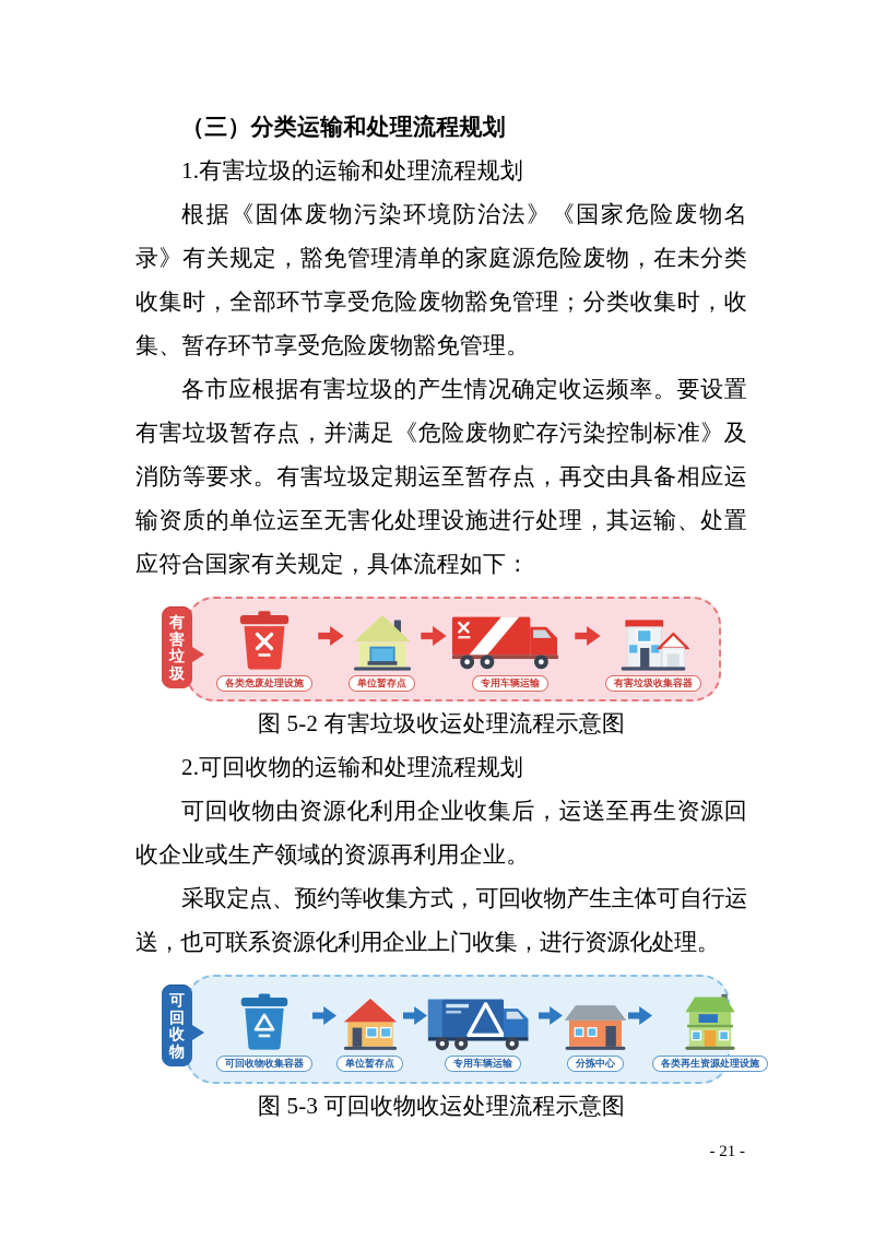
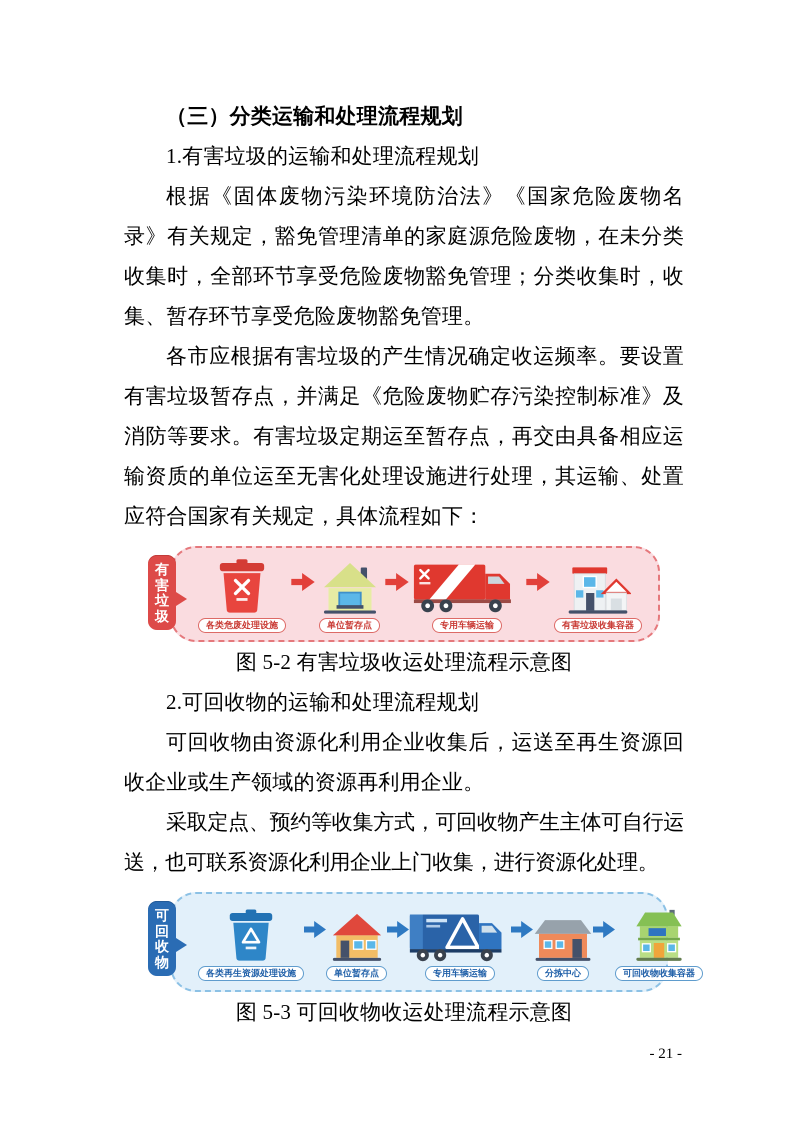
  （三）分类运输和处理流程规划
  1.有害垃圾的运输和处理流程规划
  根据《固体废物污染环境防治法》《国家危险废物名录》有关规定，豁免管理清单的家庭源危险废物，在未分类收集时，全部环节享受危险废物豁免管理；分类收集时，收集、暂存环节享受危险废物豁免管理。
  各市应根据有害垃圾的产生情况确定收运频率。要设置有害垃圾暂存点，并满足《危险废物贮存污染控制标准》及消防等要求。有害垃圾定期运至暂存点，再交由具备相应运输资质的单位运至无害化处理设施进行处理，其运输、处置应符合国家有关规定，具体流程如下：
  有害垃圾
  各类危废处理设施
  单位暂存点
  专用车辆运输
  有害垃圾收集容器
  图 5-2 有害垃圾收运处理流程示意图
  2.可回收物的运输和处理流程规划
  可回收物由资源化利用企业收集后，运送至再生资源回收企业或生产领域的资源再利用企业。
  采取定点、预约等收集方式，可回收物产生主体可自行运送，也可联系资源化利用企业上门收集，进行资源化处理。
  可回收物
- 可回收物收集容器
+ 各类再生资源处理设施
  单位暂存点
  专用车辆运输
  分拣中心
- 各类再生资源处理设施
+ 可回收物收集容器
  图 5-3 可回收物收运处理流程示意图
  - 21 -
